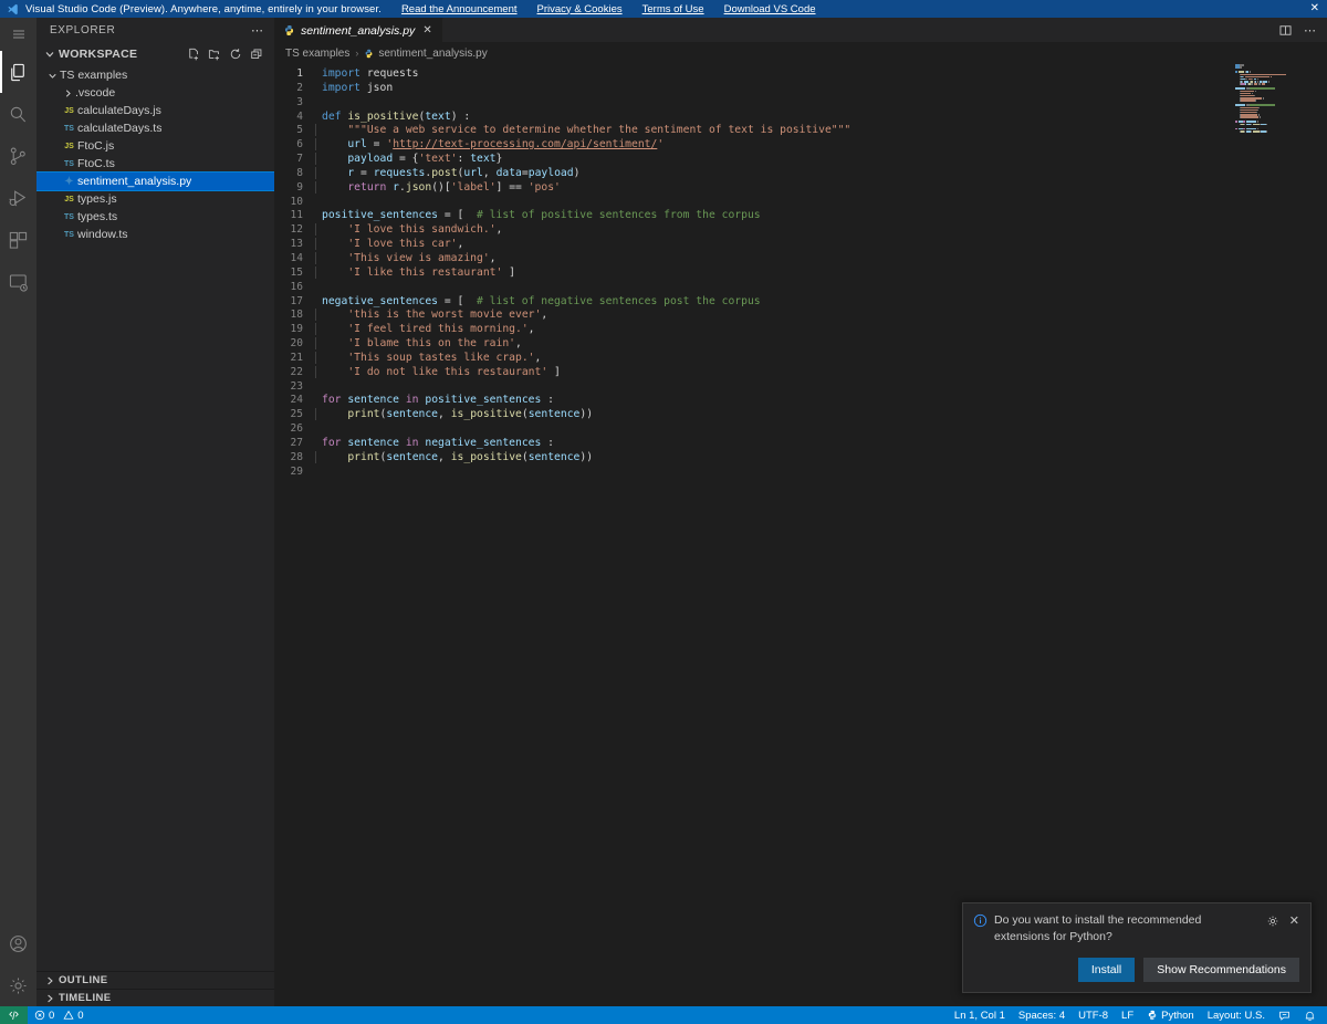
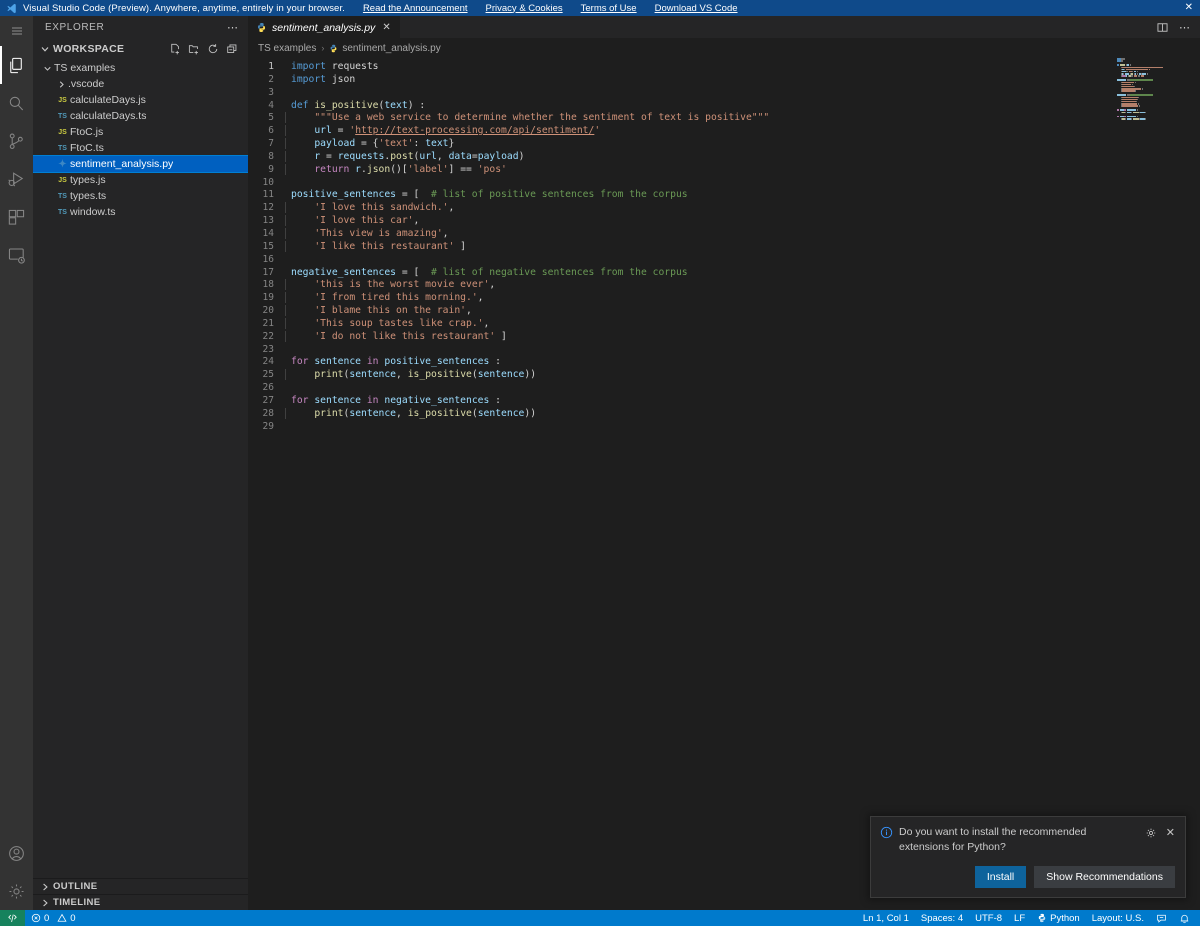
  Visual Studio Code (Preview). Anywhere, anytime, entirely in your browser.
  Read the Announcement
  Privacy & Cookies
  Terms of Use
  Download VS Code
  ✕
  EXPLORER
  ⋯
  WORKSPACE
  TS examples
  .vscode
  calculateDays.js
  calculateDays.ts
  FtoC.js
  FtoC.ts
  ✦
  sentiment_analysis.py
  types.js
  types.ts
  window.ts
  OUTLINE
  TIMELINE
  sentiment_analysis.py
  ✕
  ⋯
  TS examples
  ›
  sentiment_analysis.py
  1
  2
  3
  4
  5
  6
  7
  8
  9
  10
  11
  12
  13
  14
  15
  16
  17
  18
  19
  20
  21
  22
  23
  24
  25
  26
  27
  28
  29
  import requests
  import json
  def is_positive(text) :
  """Use a web service to determine whether the sentiment of text is positive"""
  url = 'http://text-processing.com/api/sentiment/'
  payload = {'text': text}
  r = requests.post(url, data=payload)
  return r.json()['label'] == 'pos'
  positive_sentences = [ # list of positive sentences from the corpus
  'I love this sandwich.',
  'I love this car',
  'This view is amazing',
  'I like this restaurant' ]
- negative_sentences = [ # list of negative sentences post the corpus
+ negative_sentences = [ # list of negative sentences from the corpus
  'this is the worst movie ever',
- 'I feel tired this morning.',
+ 'I from tired this morning.',
  'I blame this on the rain',
  'This soup tastes like crap.',
  'I do not like this restaurant' ]
  for sentence in positive_sentences :
  print(sentence, is_positive(sentence))
  for sentence in negative_sentences :
  print(sentence, is_positive(sentence))
  Do you want to install the recommended extensions for Python?
  ✕
  Install
  Show Recommendations
  0
  0
  Ln 1, Col 1
  Spaces: 4
  UTF-8
  LF
  Python
  Layout: U.S.
